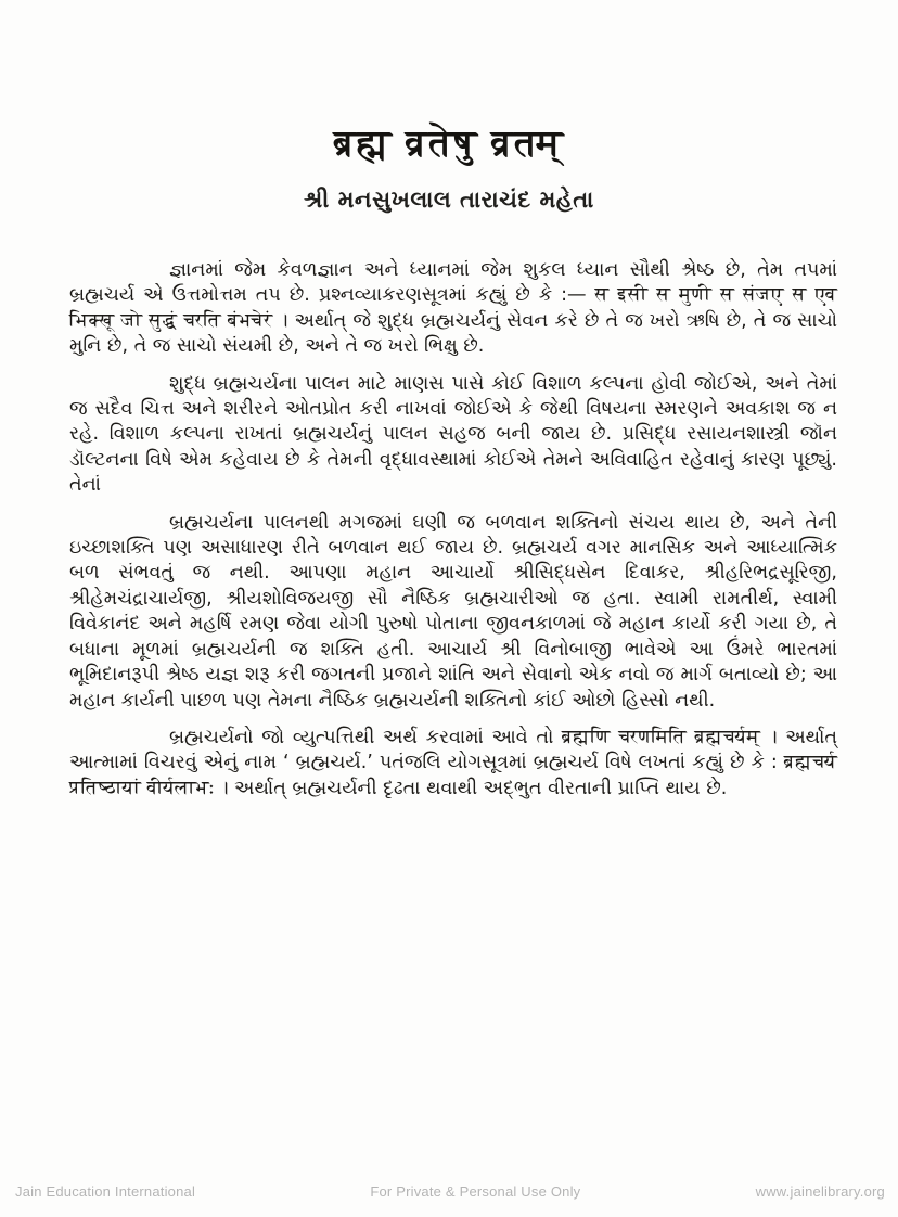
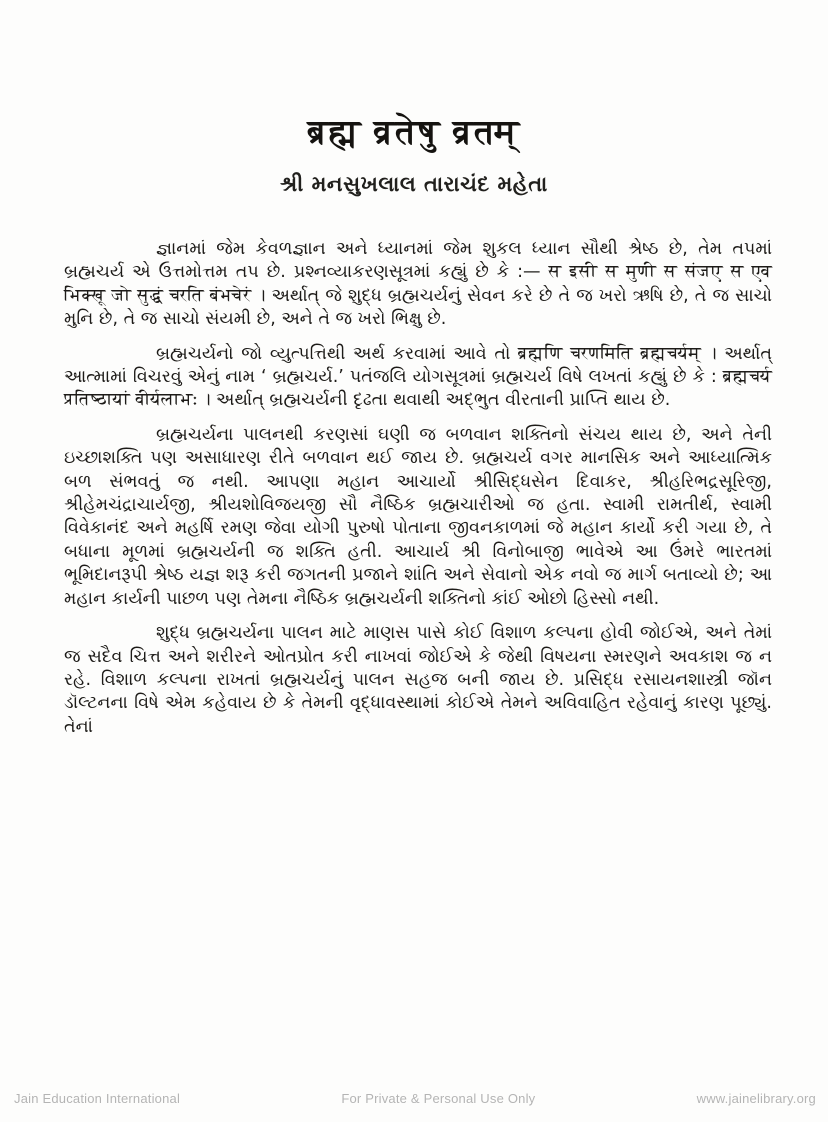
  ब्रह्म व्रतेषु व्रतम्
  શ્રી મનસુખલાલ તારાચંદ મહેતા
  જ્ઞાનમાં જેમ કેવળજ્ઞાન અને ધ્યાનમાં જેમ શુકલ ધ્યાન સૌથી શ્રેષ્ઠ છે, તેમ તપમાં બ્રહ્મચર્ય એ ઉત્તમોત્તમ તપ છે. પ્રશ્નવ્યાકરણસૂત્રમાં કહ્યું છે કે :— स इसी स मुणी स संजए स एव भिक्खू जो सुद्धं चरति बंभचेरं । અર્થાત્ જે શુદ્ધ બ્રહ્મચર્યનું સેવન કરે છે તે જ ખરો ઋષિ છે, તે જ સાચો મુનિ છે, તે જ સાચો સંયમી છે, અને તે જ ખરો ભિક્ષુ છે.
- શુદ્ધ બ્રહ્મચર્યના પાલન માટે માણસ પાસે કોઈ વિશાળ કલ્પના હોવી જોઈએ, અને તેમાં જ સદૈવ ચિત્ત અને શરીરને ઓતપ્રોત કરી નાખવાં જોઈએ કે જેથી વિષયના સ્મરણને અવકાશ જ ન રહે. વિશાળ કલ્પના રાખતાં બ્રહ્મચર્યનું પાલન સહજ બની જાય છે. પ્રસિદ્ધ રસાયનશાસ્ત્રી જૉન ડૉલ્ટનના વિષે એમ કહેવાય છે કે તેમની વૃદ્ધાવસ્થામાં કોઈએ તેમને અવિવાહિત રહેવાનું કારણ પૂછ્યું. તેનાં
+ બ્રહ્મચર્યનો જો વ્યુત્પત્તિથી અર્થ કરવામાં આવે તો ब्रह्मणि चरणमिति ब्रह्मचर्यम् । અર્થાત્ આત્મામાં વિચરવું એનું નામ ‘ બ્રહ્મચર્ય.’ પતંજલિ યોગસૂત્રમાં બ્રહ્મચર્ય વિષે લખતાં કહ્યું છે કે : ब्रह्मचर्य प्रतिष्ठायां वीर्यलाभः । અર્થાત્ બ્રહ્મચર્યની દૃઢતા થવાથી અદ્ભુત વીરતાની પ્રાપ્તિ થાય છે.
- બ્રહ્મચર્યના પાલનથી મગજમાં ઘણી જ બળવાન શક્તિનો સંચય થાય છે, અને તેની ઇચ્છાશક્તિ પણ અસાધારણ રીતે બળવાન થઈ જાય છે. બ્રહ્મચર્ય વગર માનસિક અને આધ્યાત્મિક બળ સંભવતું જ નથી. આપણા મહાન આચાર્યો શ્રીસિદ્ધસેન દિવાકર, શ્રીહરિભદ્રસૂરિજી, શ્રીહેમચંદ્રાચાર્યજી, શ્રીયશોવિજયજી સૌ નૈષ્ઠિક બ્રહ્મચારીઓ જ હતા. સ્વામી રામતીર્થ, સ્વામી વિવેકાનંદ અને મહર્ષિ રમણ જેવા યોગી પુરુષો પોતાના જીવનકાળમાં જે મહાન કાર્યો કરી ગયા છે, તે બધાના મૂળમાં બ્રહ્મચર્યની જ શક્તિ હતી. આચાર્ય શ્રી વિનોબાજી ભાવેએ આ ઉંમરે ભારતમાં ભૂમિદાનરૂપી શ્રેષ્ઠ યજ્ઞ શરૂ કરી જગતની પ્રજાને શાંતિ અને સેવાનો એક નવો જ માર્ગ બતાવ્યો છે; આ મહાન કાર્યની પાછળ પણ તેમના નૈષ્ઠિક બ્રહ્મચર્યની શક્તિનો કાંઈ ઓછો હિસ્સો નથી.
+ બ્રહ્મચર્યના પાલનથી કરણસાં ઘણી જ બળવાન શક્તિનો સંચય થાય છે, અને તેની ઇચ્છાશક્તિ પણ અસાધારણ રીતે બળવાન થઈ જાય છે. બ્રહ્મચર્ય વગર માનસિક અને આધ્યાત્મિક બળ સંભવતું જ નથી. આપણા મહાન આચાર્યો શ્રીસિદ્ધસેન દિવાકર, શ્રીહરિભદ્રસૂરિજી, શ્રીહેમચંદ્રાચાર્યજી, શ્રીયશોવિજયજી સૌ નૈષ્ઠિક બ્રહ્મચારીઓ જ હતા. સ્વામી રામતીર્થ, સ્વામી વિવેકાનંદ અને મહર્ષિ રમણ જેવા યોગી પુરુષો પોતાના જીવનકાળમાં જે મહાન કાર્યો કરી ગયા છે, તે બધાના મૂળમાં બ્રહ્મચર્યની જ શક્તિ હતી. આચાર્ય શ્રી વિનોબાજી ભાવેએ આ ઉંમરે ભારતમાં ભૂમિદાનરૂપી શ્રેષ્ઠ યજ્ઞ શરૂ કરી જગતની પ્રજાને શાંતિ અને સેવાનો એક નવો જ માર્ગ બતાવ્યો છે; આ મહાન કાર્યની પાછળ પણ તેમના નૈષ્ઠિક બ્રહ્મચર્યની શક્તિનો કાંઈ ઓછો હિસ્સો નથી.
- બ્રહ્મચર્યનો જો વ્યુત્પત્તિથી અર્થ કરવામાં આવે તો ब्रह्मणि चरणमिति ब्रह्मचर्यम् । અર્થાત્ આત્મામાં વિચરવું એનું નામ ‘ બ્રહ્મચર્ય.’ પતંજલિ યોગસૂત્રમાં બ્રહ્મચર્ય વિષે લખતાં કહ્યું છે કે : ब्रह्मचर्य प्रतिष्ठायां वीर्यलाभः । અર્થાત્ બ્રહ્મચર્યની દૃઢતા થવાથી અદ્ભુત વીરતાની પ્રાપ્તિ થાય છે.
+ શુદ્ધ બ્રહ્મચર્યના પાલન માટે માણસ પાસે કોઈ વિશાળ કલ્પના હોવી જોઈએ, અને તેમાં જ સદૈવ ચિત્ત અને શરીરને ઓતપ્રોત કરી નાખવાં જોઈએ કે જેથી વિષયના સ્મરણને અવકાશ જ ન રહે. વિશાળ કલ્પના રાખતાં બ્રહ્મચર્યનું પાલન સહજ બની જાય છે. પ્રસિદ્ધ રસાયનશાસ્ત્રી જૉન ડૉલ્ટનના વિષે એમ કહેવાય છે કે તેમની વૃદ્ધાવસ્થામાં કોઈએ તેમને અવિવાહિત રહેવાનું કારણ પૂછ્યું. તેનાં
  Jain Education International
  For Private & Personal Use Only
  www.jainelibrary.org
